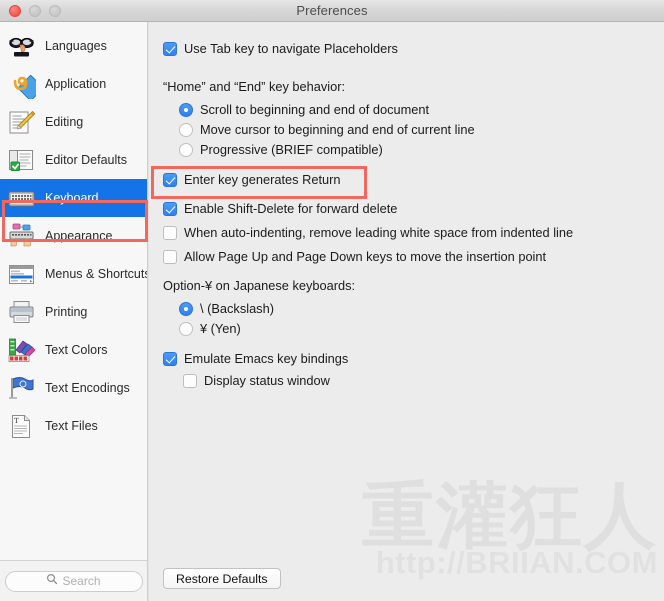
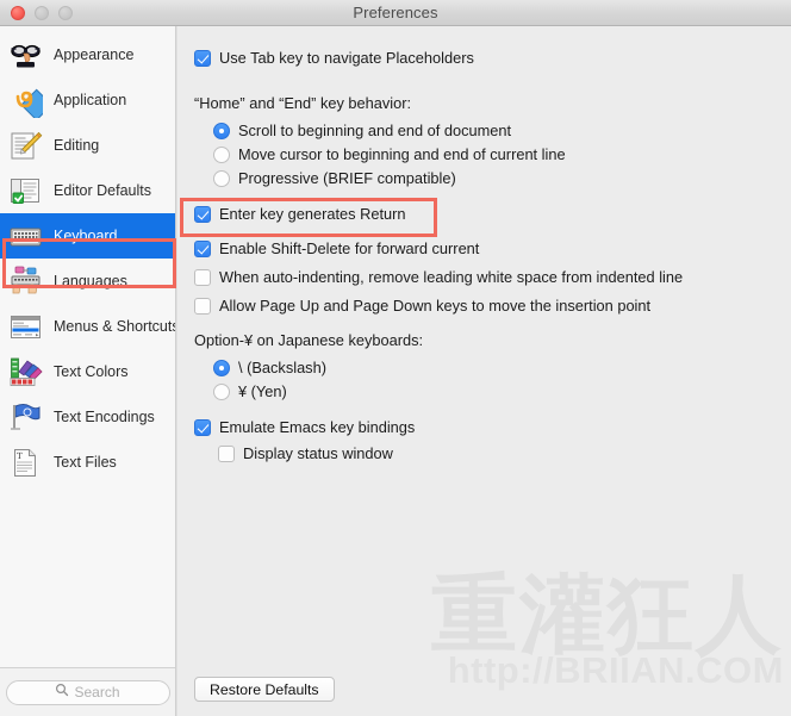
  Preferences
- Languages
+ Appearance
  Application
  Editing
  Editor Defaults
  Keyboard
- Appearance
+ Languages
  Menus & Shortcut
- Printing
  Text Colors
  Text Encodings
  T
  Text Files
  Search
  Use Tab key to navigate Placeholders
  “Home” and “End” key behavior:
  Scroll to beginning and end of document
  Move cursor to beginning and end of current line
  Progressive (BRIEF compatible)
  Enter key generates Return
- Enable Shift-Delete for forward delete
+ Enable Shift-Delete for forward current
  When auto-indenting, remove leading white space from indented line
  Allow Page Up and Page Down keys to move the insertion point
  Option-¥ on Japanese keyboards:
  \ (Backslash)
  ¥ (Yen)
  Emulate Emacs key bindings
  Display status window
  Restore Defaults
